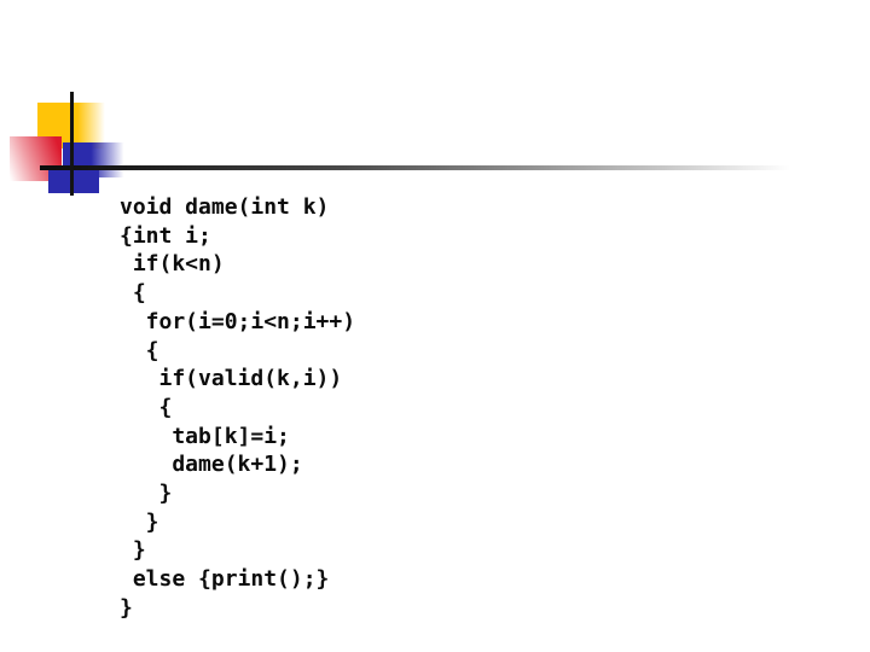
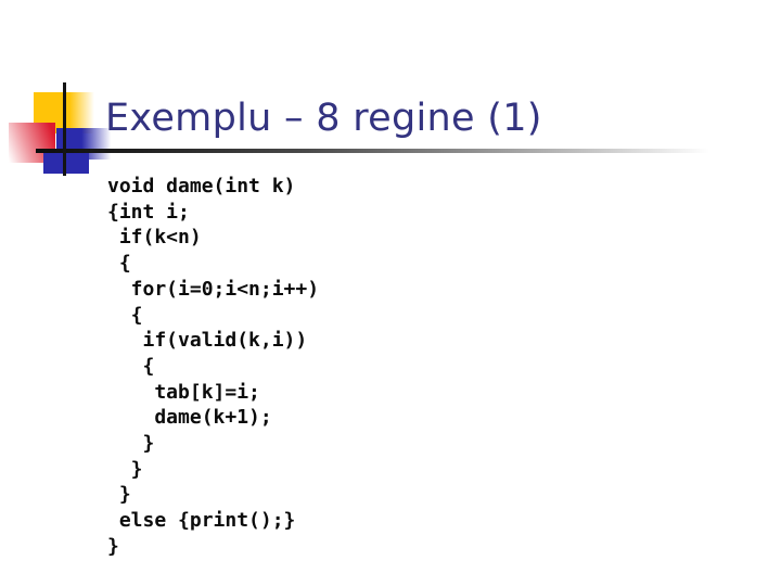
+ Exemplu – 8 regine (1)
  void dame(int k)
  {int i;
  if(k<n)
  {
  for(i=0;i<n;i++)
  {
  if(valid(k,i))
  {
  tab[k]=i;
  dame(k+1);
  }
  }
  }
  else {print();}
  }
